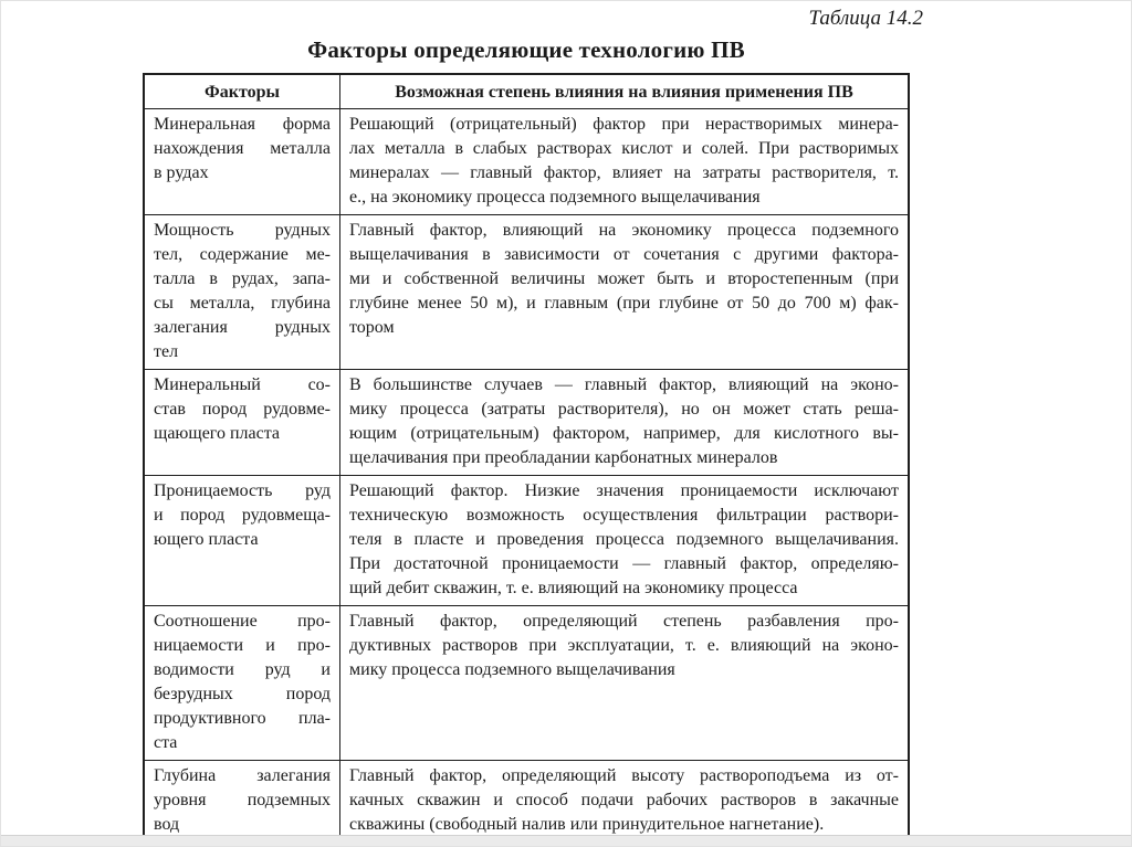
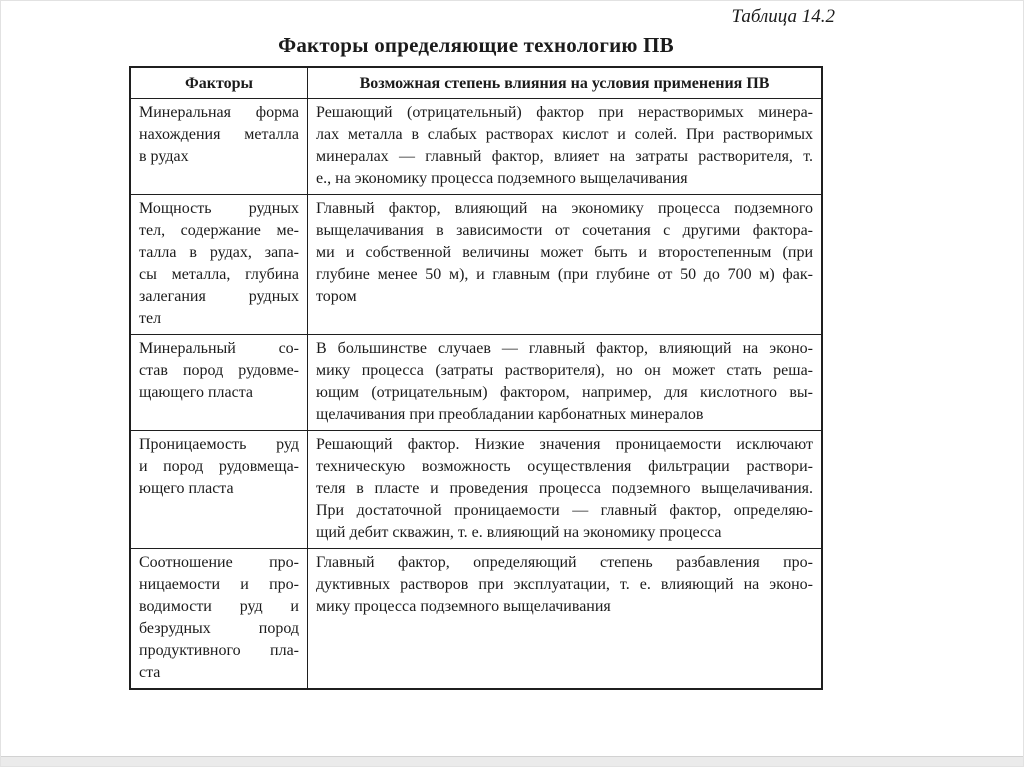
  Таблица 14.2
  Факторы определяющие технологию ПВ
- Факторы	Возможная степень влияния на влияния применения ПВ
+ Факторы	Возможная степень влияния на условия применения ПВ
  Минеральная форманахождения металлав рудах	Решающий (отрицательный) фактор при нерастворимых минера-лах металла в слабых растворах кислот и солей. При растворимыхминералах — главный фактор, влияет на затраты растворителя, т.е., на экономику процесса подземного выщелачивания
  Мощность рудныхтел, содержание ме-талла в рудах, запа-сы металла, глубиназалегания рудныхтел	Главный фактор, влияющий на экономику процесса подземноговыщелачивания в зависимости от сочетания с другими фактора-ми и собственной величины может быть и второстепенным (приглубине менее 50 м), и главным (при глубине от 50 до 700 м) фак-тором
  Минеральный со-став пород рудовме-щающего пласта	В большинстве случаев — главный фактор, влияющий на эконо-мику процесса (затраты растворителя), но он может стать реша-ющим (отрицательным) фактором, например, для кислотного вы-щелачивания при преобладании карбонатных минералов
  Проницаемость руди пород рудовмеща-ющего пласта	Решающий фактор. Низкие значения проницаемости исключаюттехническую возможность осуществления фильтрации раствори-теля в пласте и проведения процесса подземного выщелачивания.При достаточной проницаемости — главный фактор, определяю-щий дебит скважин, т. е. влияющий на экономику процесса
  Соотношение про-ницаемости и про-водимости руд ибезрудных породпродуктивного пла-ста	Главный фактор, определяющий степень разбавления про-дуктивных растворов при эксплуатации, т. е. влияющий на эконо-мику процесса подземного выщелачивания
- Глубина залеганияуровня подземныхвод	Главный фактор, определяющий высоту раствороподъема из от-качных скважин и способ подачи рабочих растворов в закачныескважины (свободный налив или принудительное нагнетание).
